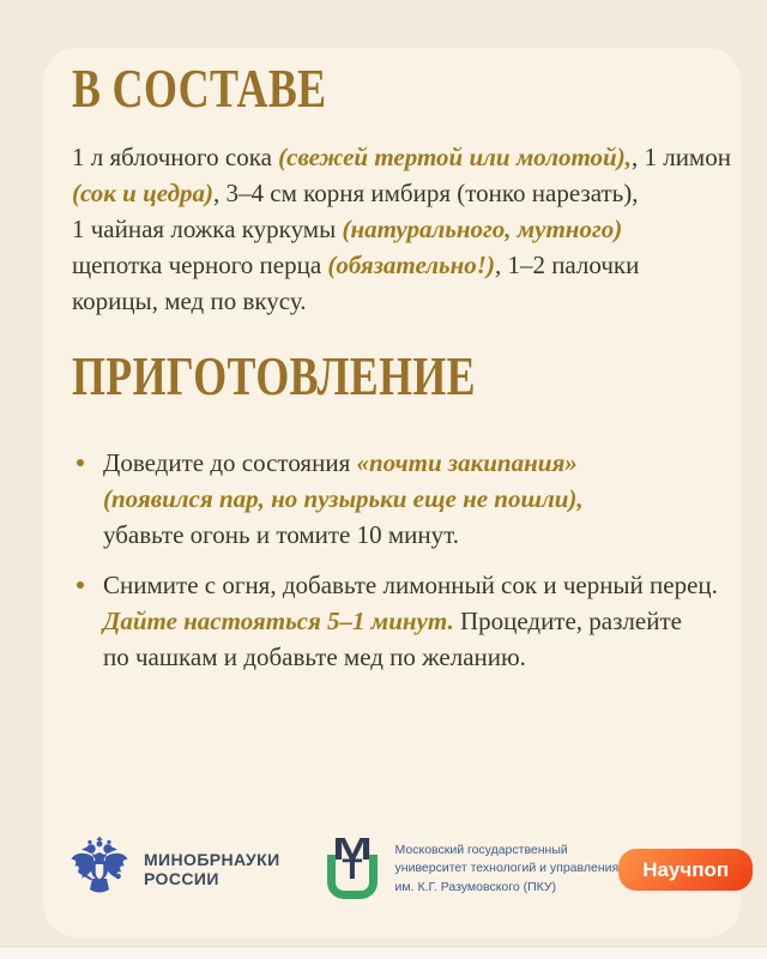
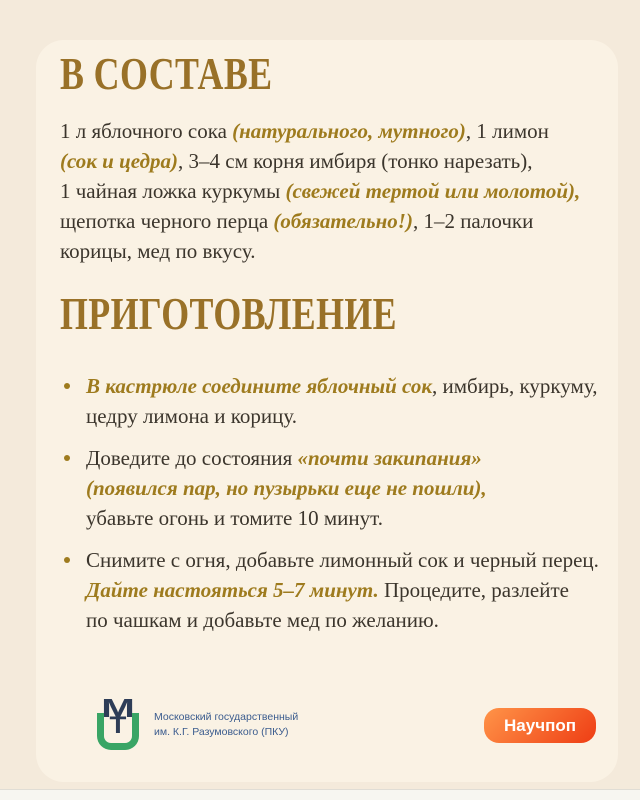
  В СОСТАВЕ
- 1 л яблочного сока (свежей тертой или молотой),, 1 лимон
+ 1 л яблочного сока (натурального, мутного), 1 лимон
  (сок и цедра), 3–4 см корня имбиря (тонко нарезать),
- 1 чайная ложка куркумы (натурального, мутного)
+ 1 чайная ложка куркумы (свежей тертой или молотой),
  щепотка черного перца (обязательно!), 1–2 палочки
  корицы, мед по вкусу.
  ПРИГОТОВЛЕНИЕ
+ В кастрюле соедините яблочный сок, имбирь, куркуму,
+ цедру лимона и корицу.
  Доведите до состояния «почти закипания»
  (появился пар, но пузырьки еще не пошли),
  убавьте огонь и томите 10 минут.
  Снимите с огня, добавьте лимонный сок и черный перец.
- Дайте настояться 5–1 минут. Процедите, разлейте
+ Дайте настояться 5–7 минут. Процедите, разлейте
  по чашкам и добавьте мед по желанию.
- МИНОБРНАУКИ
- РОССИИ
  М
  Т
  Московский государственный
- университет технологий и управления
  им. К.Г. Разумовского (ПКУ)
  Научпоп
